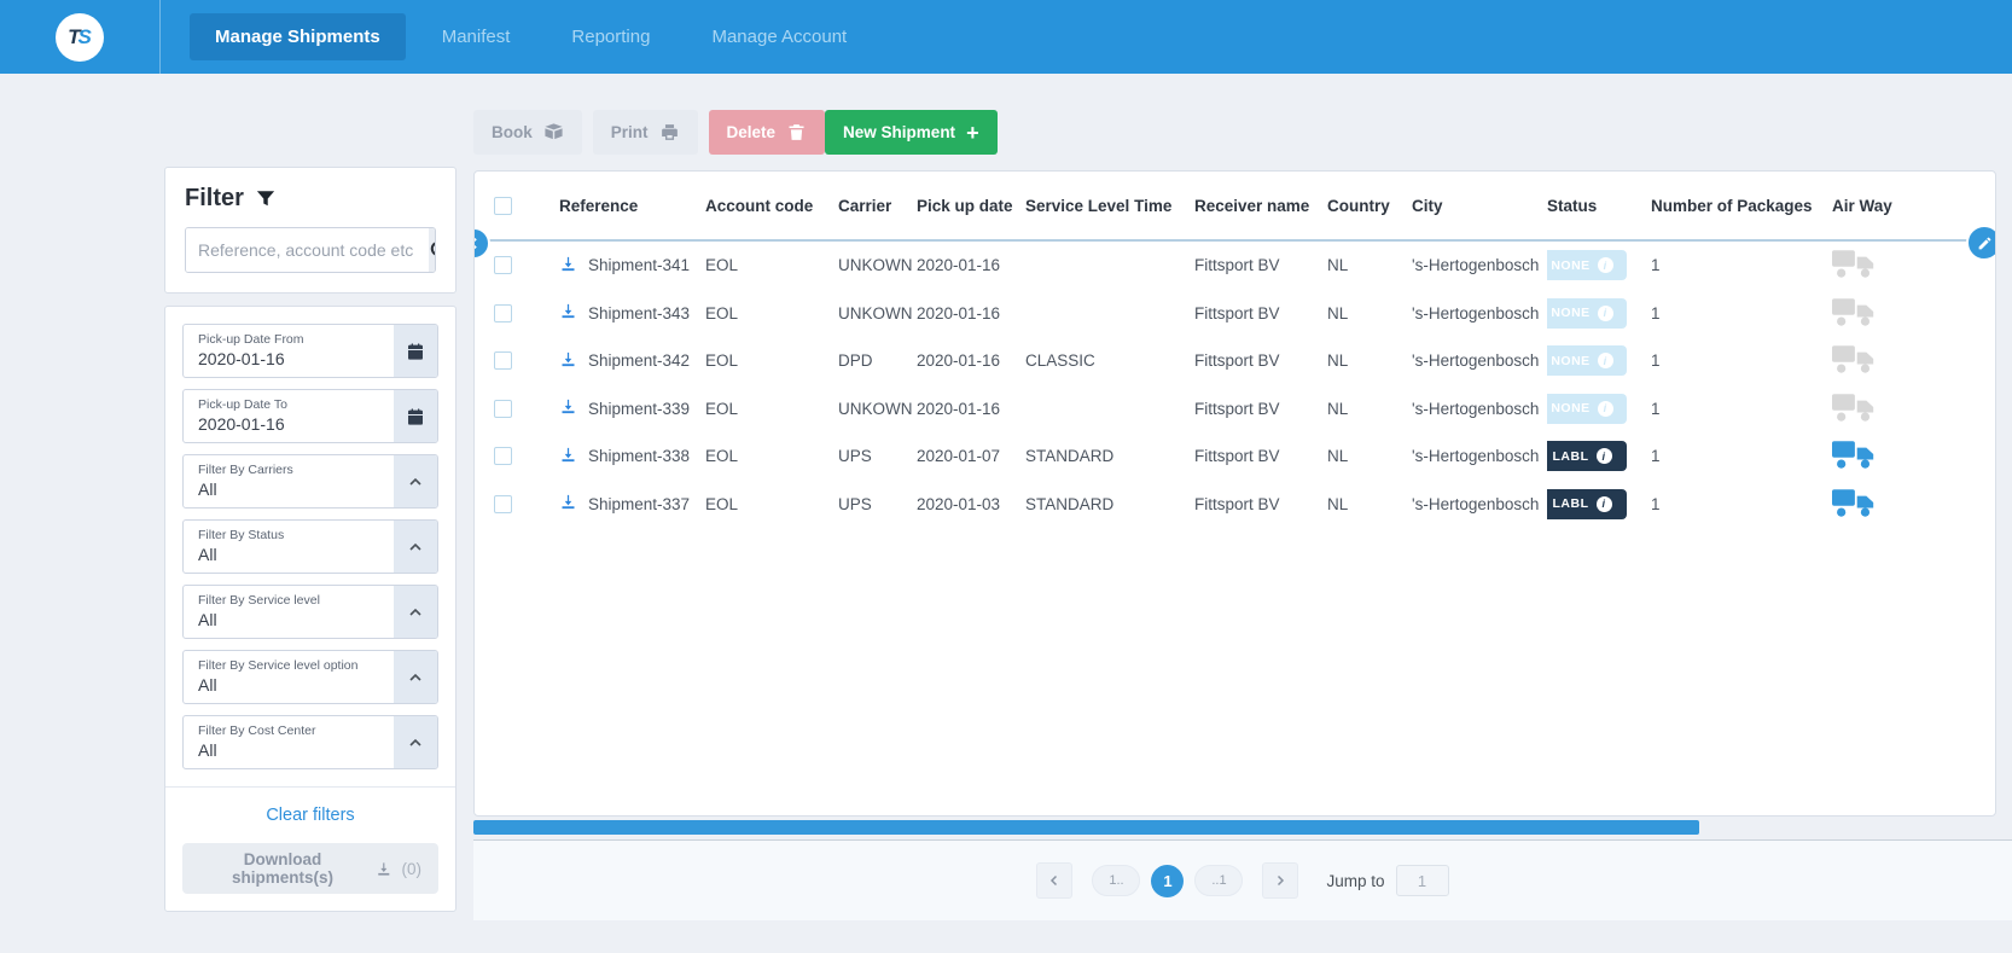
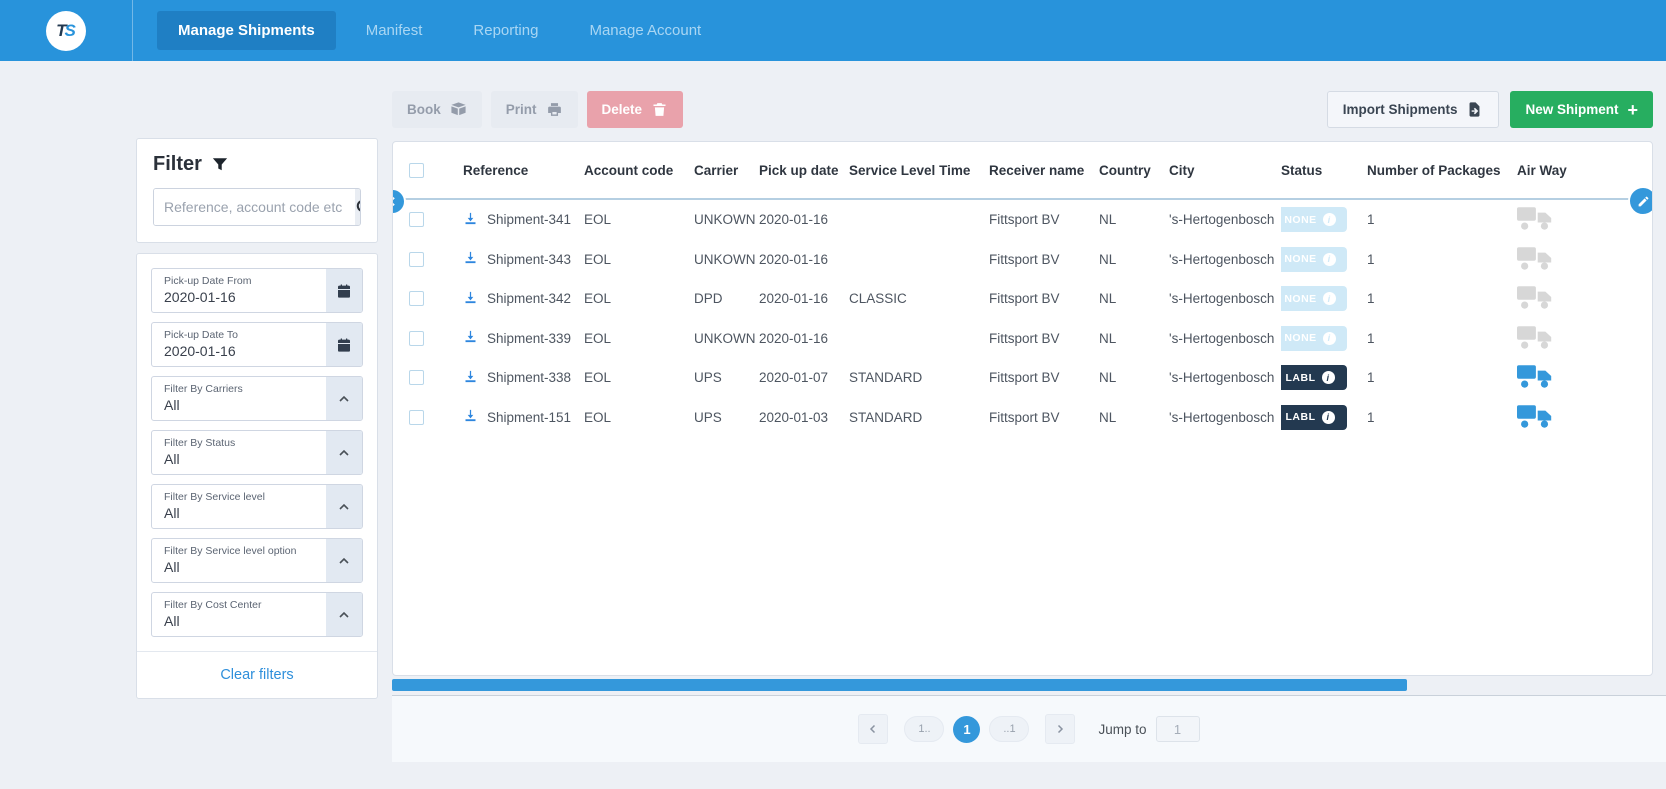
  T
  S
  Manage Shipments
  Manifest
  Reporting
  Manage Account
  Filter
  Reference, account code etc
  Pick-up Date From
  2020-01-16
  Pick-up Date To
  2020-01-16
  Filter By Carriers
  All
  Filter By Status
  All
  Filter By Service level
  All
  Filter By Service level option
  All
  Filter By Cost Center
  All
  Clear filters
- Download shipments(s)
- (0)
  Book
  Print
  Delete
+ Import Shipments
  New Shipment
  +
  Reference
  Account code
  Carrier
  Pick up date
  Service Level Time
  Receiver name
  Country
  City
  Status
  Number of Packages
  Air Way
  Shipment-341
  EOL
  UNKOWN
  2020-01-16
  Fittsport BV
  NL
  's-Hertogenbosch
  NONE
  i
  1
  Shipment-343
  EOL
  UNKOWN
  2020-01-16
  Fittsport BV
  NL
  's-Hertogenbosch
  NONE
  i
  1
  Shipment-342
  EOL
  DPD
  2020-01-16
  CLASSIC
  Fittsport BV
  NL
  's-Hertogenbosch
  NONE
  i
  1
  Shipment-339
  EOL
  UNKOWN
  2020-01-16
  Fittsport BV
  NL
  's-Hertogenbosch
  NONE
  i
  1
  Shipment-338
  EOL
  UPS
  2020-01-07
  STANDARD
  Fittsport BV
  NL
  's-Hertogenbosch
  LABL
  i
  1
- Shipment-337
+ Shipment-151
  EOL
  UPS
  2020-01-03
  STANDARD
  Fittsport BV
  NL
  's-Hertogenbosch
  LABL
  i
  1
  1..
  1
  ..1
  Jump to
  1
